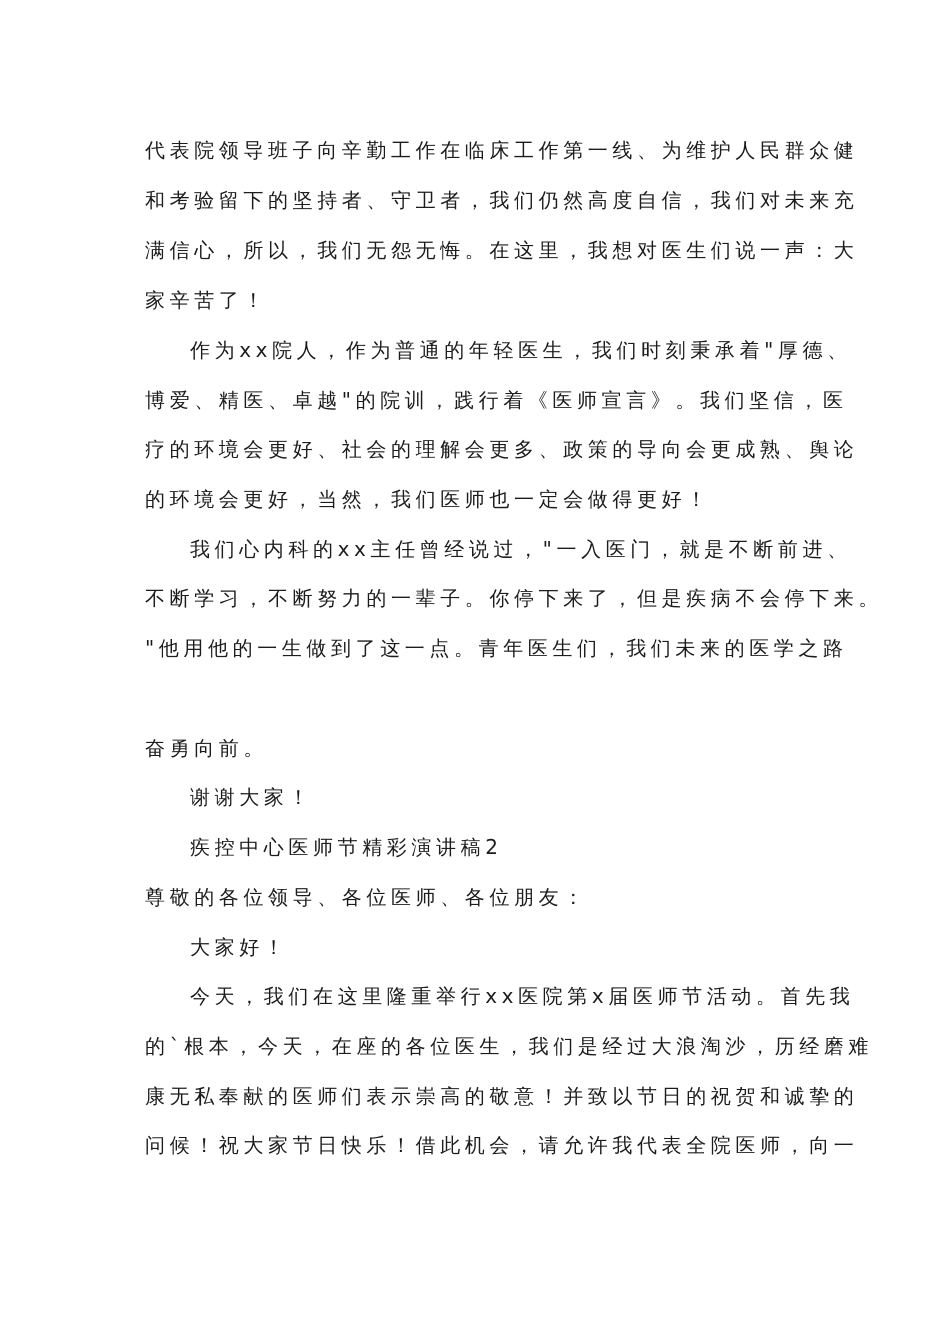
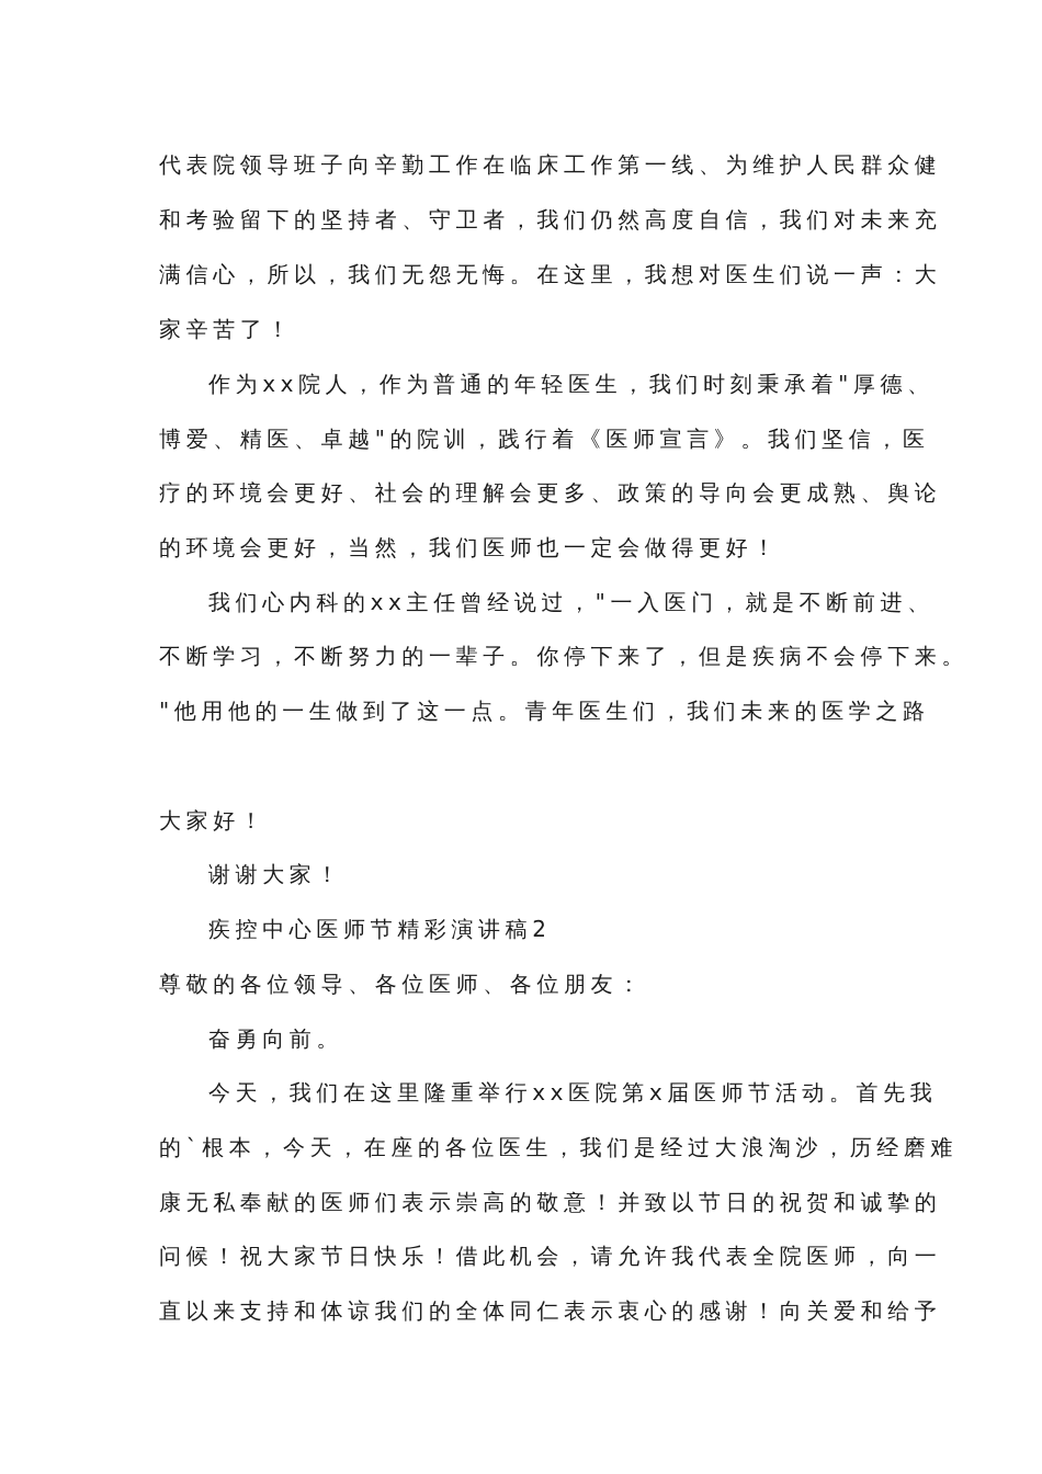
  代表院领导班子向辛勤工作在临床工作第一线、为维护人民群众健
  和考验留下的坚持者、守卫者，我们仍然高度自信，我们对未来充
  满信心，所以，我们无怨无悔。在这里，我想对医生们说一声：大
  家辛苦了！
  作为xx院人，作为普通的年轻医生，我们时刻秉承着"厚德、
  博爱、精医、卓越"的院训，践行着《医师宣言》。我们坚信，医
  疗的环境会更好、社会的理解会更多、政策的导向会更成熟、舆论
  的环境会更好，当然，我们医师也一定会做得更好！
  我们心内科的xx主任曾经说过，"一入医门，就是不断前进、
  不断学习，不断努力的一辈子。你停下来了，但是疾病不会停下来。
  "他用他的一生做到了这一点。青年医生们，我们未来的医学之路
- 奋勇向前。
+ 大家好！
  谢谢大家！
  疾控中心医师节精彩演讲稿2
  尊敬的各位领导、各位医师、各位朋友：
- 大家好！
+ 奋勇向前。
  今天，我们在这里隆重举行xx医院第x届医师节活动。首先我
  的`根本，今天，在座的各位医生，我们是经过大浪淘沙，历经磨难
  康无私奉献的医师们表示崇高的敬意！并致以节日的祝贺和诚挚的
  问候！祝大家节日快乐！借此机会，请允许我代表全院医师，向一
+ 直以来支持和体谅我们的全体同仁表示衷心的感谢！向关爱和给予
